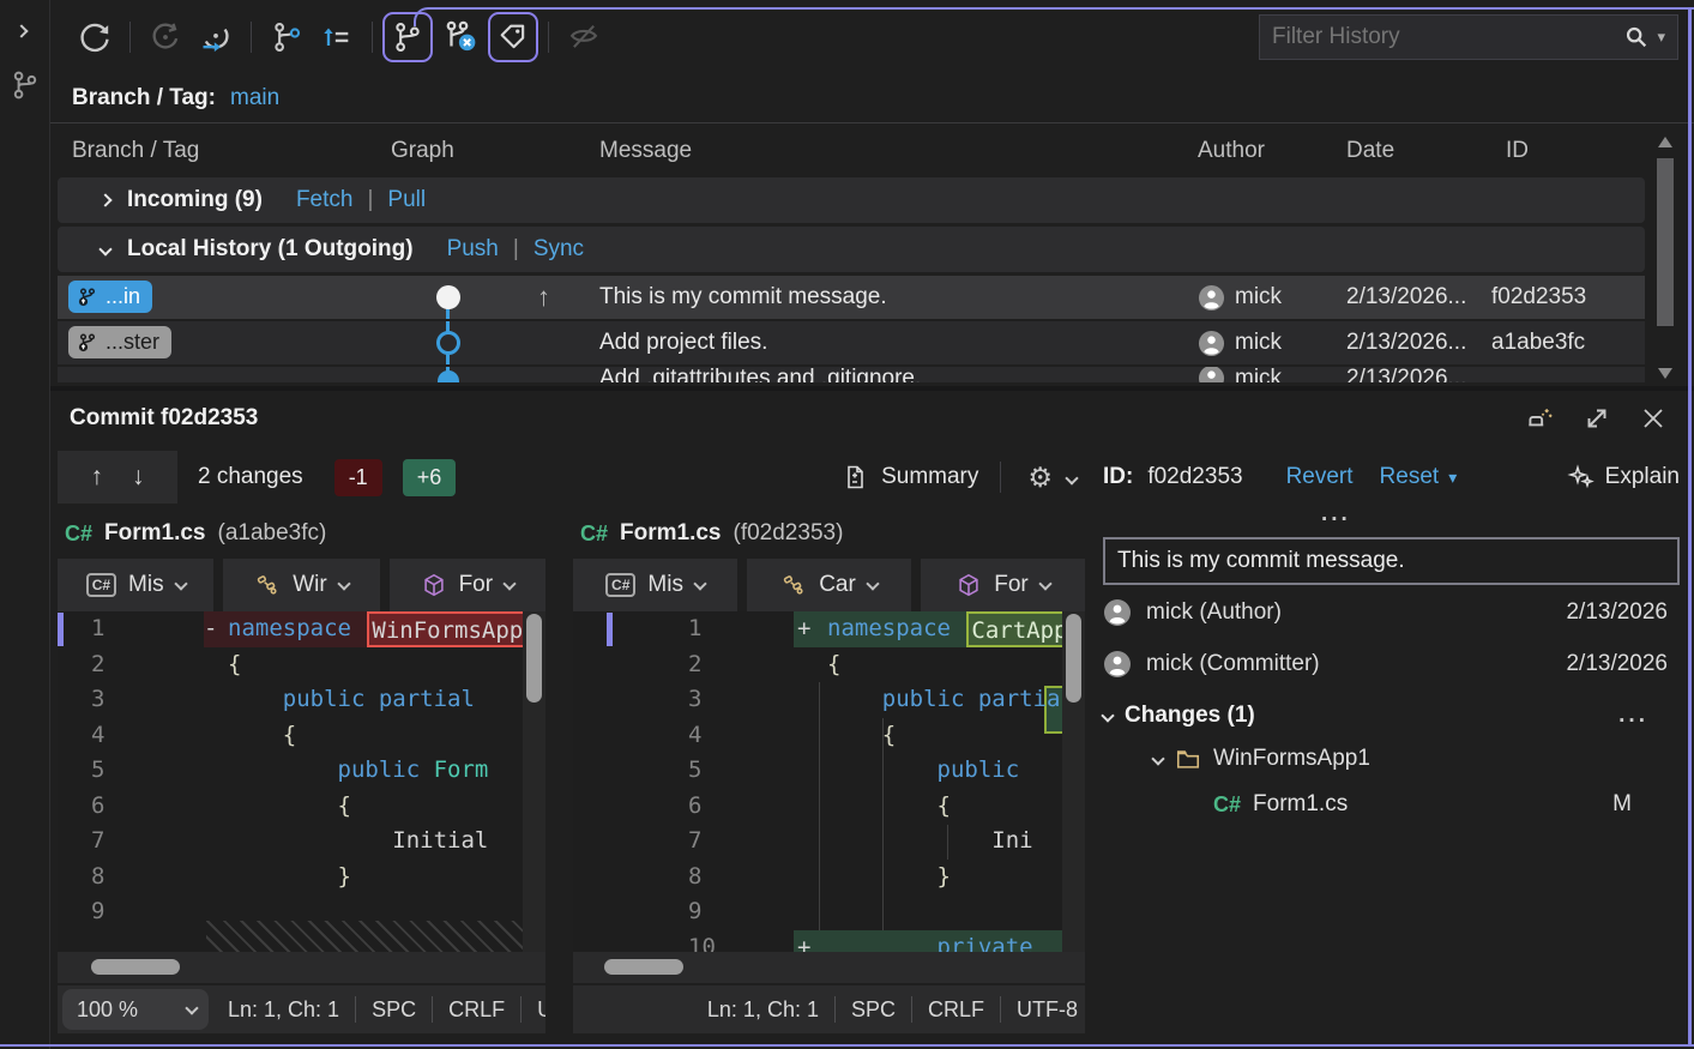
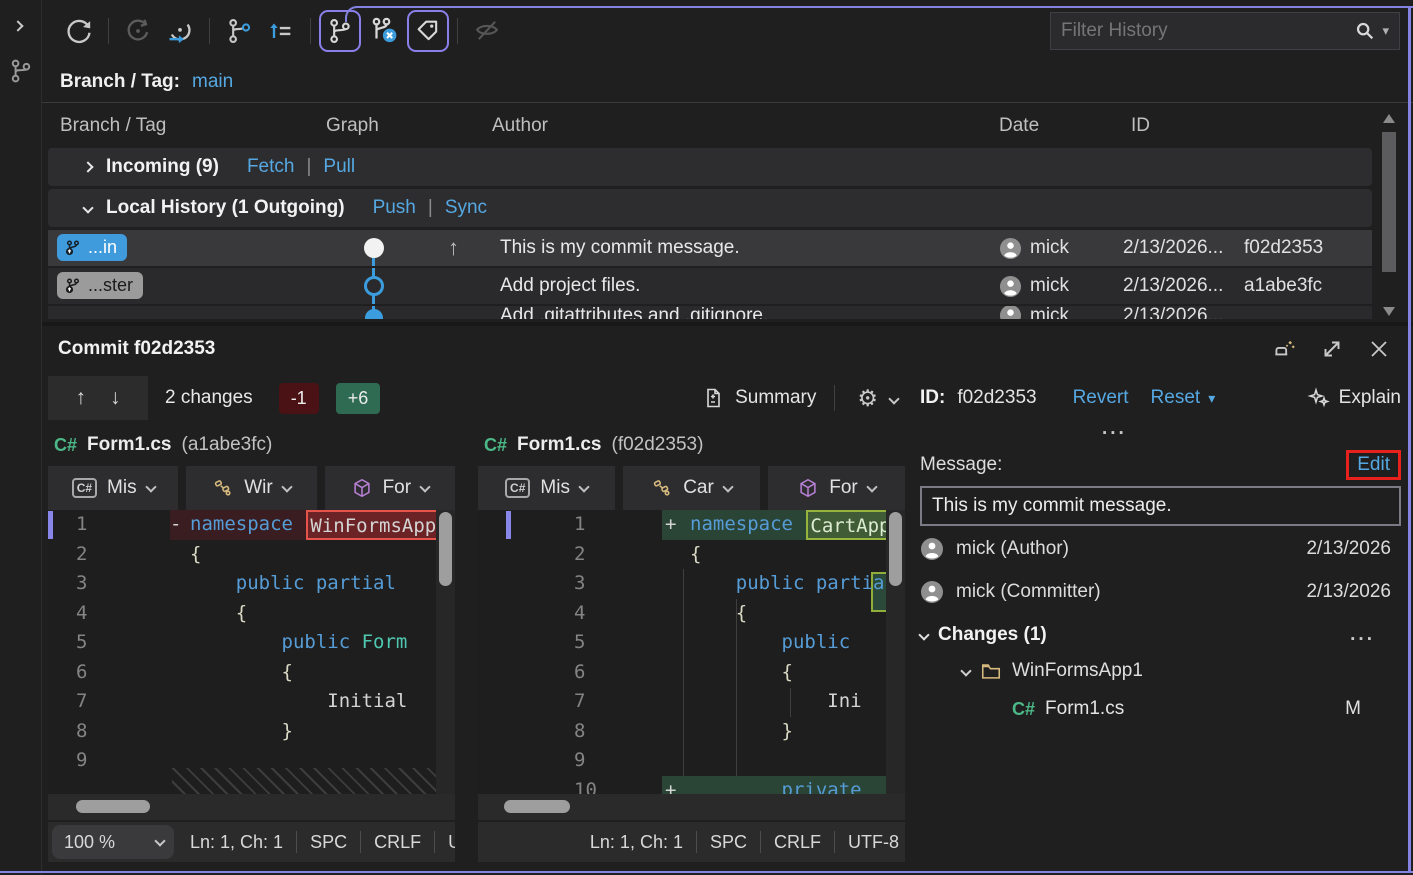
  Filter History
  ▾
  Branch / Tag:
  main
  Branch / Tag
  Graph
- Message
  Author
  Date
  ID
  Incoming (9)
  Fetch
  |
  Pull
  Local History (1 Outgoing)
  Push
  |
  Sync
  ...in
  ↑
  This is my commit message.
  mick
  2/13/2026...
  f02d2353
  ...ster
  Add project files.
  mick
  2/13/2026...
  a1abe3fc
  Add .gitattributes and .gitignore.
  mick
  2/13/2026...
  Commit f02d2353
  ↑
  ↓
  2 changes
  -1
  +6
  Summary
  ⚙
  C#
  Form1.cs
  (a1abe3fc)
  C#
  Mis
  Wir
  For
  1
  -
  namespace
  WinFormsApp
  2
  {
  3
  public
  partial
  4
  {
  5
  public
  Form
  6
  {
  7
  Initial
  8
  }
  9
  100 %
  Ln: 1, Ch: 1
  SPC
  CRLF
  C#
  Form1.cs
  (f02d2353)
  C#
  Mis
  Car
  For
  1
  +
  namespace
  CartApp
  2
  {
  3
  public
  partia
  4
  {
  5
  public
  6
  {
  7
  Ini
  8
  }
  9
  10
  +
  private
  Ln: 1, Ch: 1
  SPC
  CRLF
  UTF-8
  ID:
  f02d2353
  Revert
  Reset
  ▾
  Explain
  ...
+ Message:
+ Edit
  This is my commit message.
  mick (Author)
  2/13/2026
  mick (Committer)
  2/13/2026
  Changes (1)
  ...
  WinFormsApp1
  C#
  Form1.cs
  M
